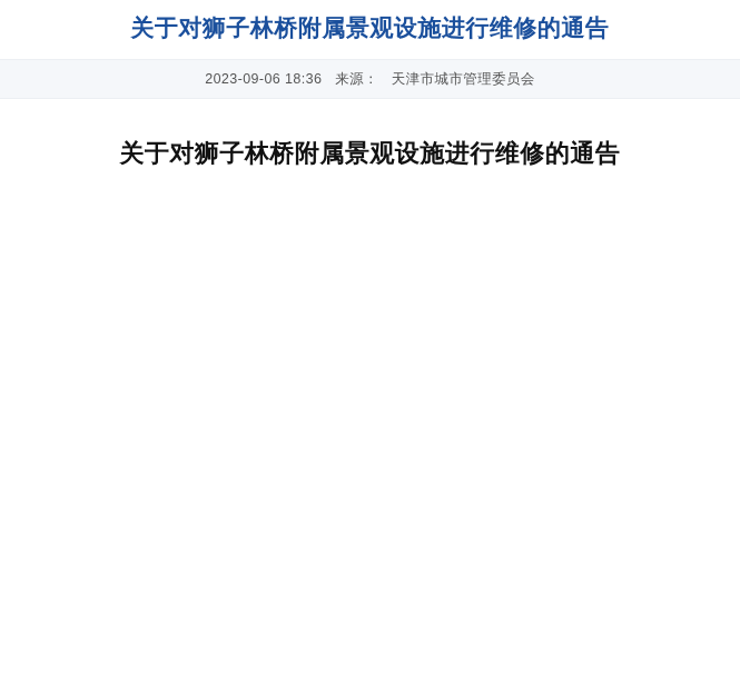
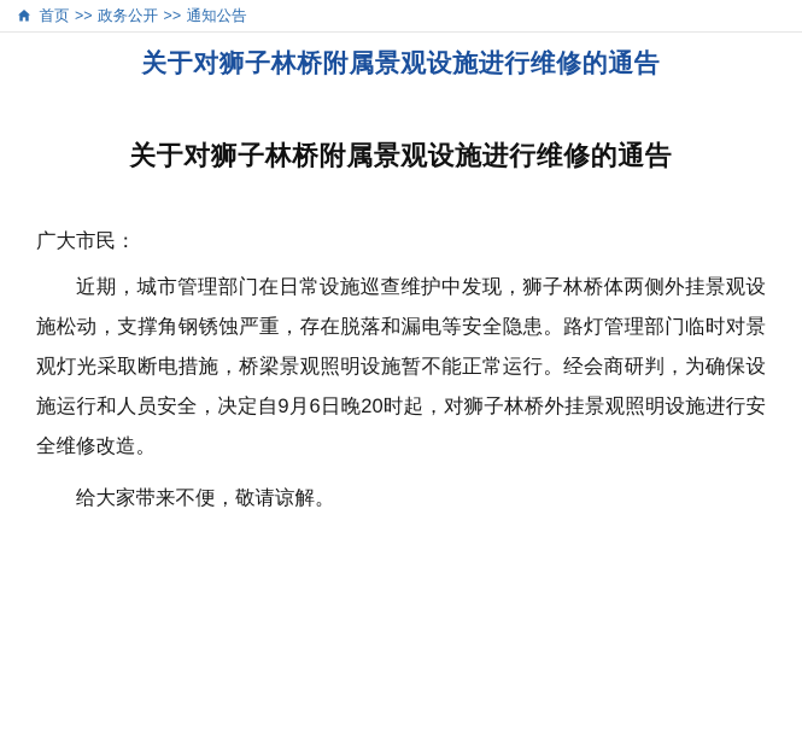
+ 首页 >> 政务公开 >> 通知公告
  关于对狮子林桥附属景观设施进行维修的通告
- 2023-09-06 18:36 来源： 天津市城市管理委员会
  关于对狮子林桥附属景观设施进行维修的通告
+ 广大市民：
+ 近期，城市管理部门在日常设施巡查维护中发现，狮子林桥体两侧外挂景观设施松动，支撑角钢锈蚀严重，存在脱落和漏电等安全隐患。路灯管理部门临时对景观灯光采取断电措施，桥梁景观照明设施暂不能正常运行。经会商研判，为确保设施运行和人员安全，决定自9月6日晚20时起，对狮子林桥外挂景观照明设施进行安全维修改造。
+ 给大家带来不便，敬请谅解。
